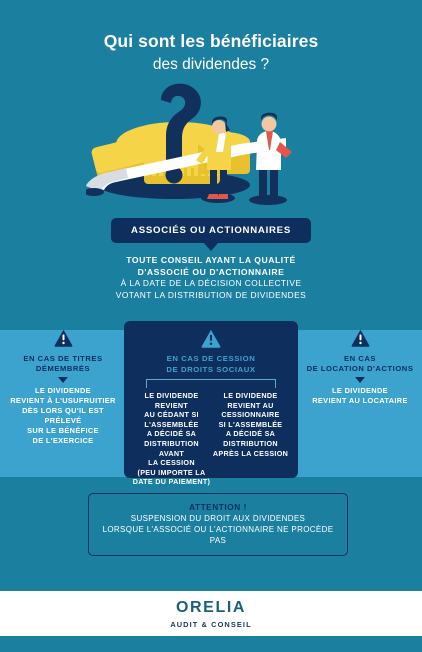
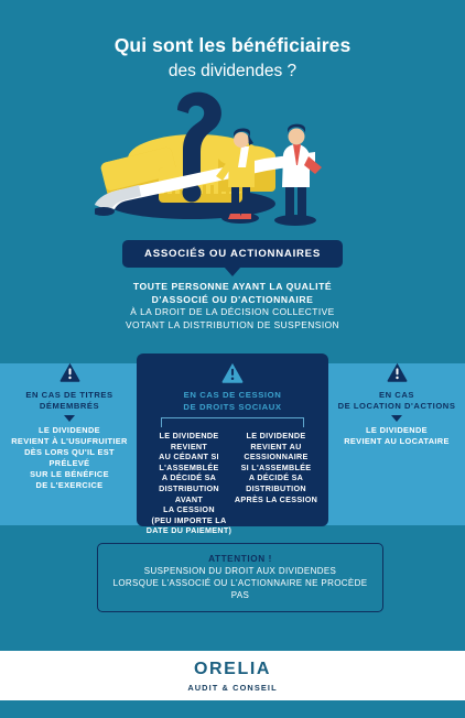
  Qui sont les bénéficiaires
  des dividendes ?
  ASSOCIÉS OU ACTIONNAIRES
- TOUTE CONSEIL AYANT LA QUALITÉ
+ TOUTE PERSONNE AYANT LA QUALITÉ
  D'ASSOCIÉ OU D'ACTIONNAIRE
- À LA DATE DE LA DÉCISION COLLECTIVE
+ À LA DROIT DE LA DÉCISION COLLECTIVE
- VOTANT LA DISTRIBUTION DE DIVIDENDES
+ VOTANT LA DISTRIBUTION DE SUSPENSION
  EN CAS DE TITRES
  DÉMEMBRÉS
  LE DIVIDENDE
  REVIENT À L'USUFRUITIER
  DÈS LORS QU'IL EST PRÉLEVÉ
  SUR LE BÉNÉFICE
  DE L'EXERCICE
  EN CAS DE CESSION
  DE DROITS SOCIAUX
  LE DIVIDENDE
  REVIENT
  AU CÉDANT SI
  L'ASSEMBLÉE
  A DÉCIDÉ SA
  DISTRIBUTION AVANT
  LA CESSION
  (PEU IMPORTE LA
  DATE DU PAIEMENT)
  LE DIVIDENDE
  REVIENT AU
  CESSIONNAIRE
  SI L'ASSEMBLÉE
  A DÉCIDÉ SA
  DISTRIBUTION
  APRÈS LA CESSION
  EN CAS
  DE LOCATION D'ACTIONS
  LE DIVIDENDE
  REVIENT AU LOCATAIRE
  ATTENTION !
  SUSPENSION DU DROIT AUX DIVIDENDES
  LORSQUE L'ASSOCIÉ OU L'ACTIONNAIRE NE PROCÈDE PAS
  ORELIA
  AUDIT & CONSEIL
